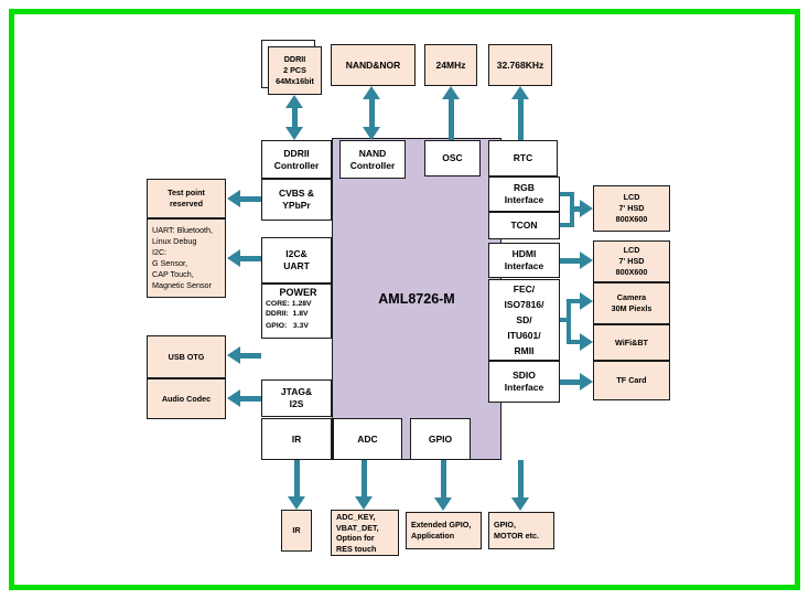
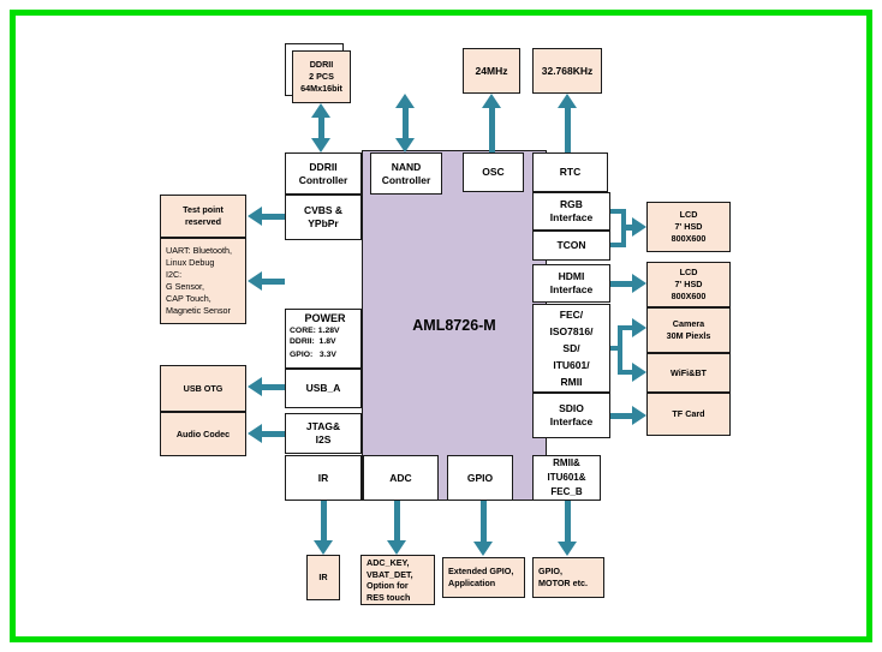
  AML8726-M
  DDRII
  2 PCS
  64Mx16bit
- NAND&NOR
  24MHz
  32.768KHz
  DDRII
  Controller
  NAND
  Controller
  OSC
  RTC
  CVBS &
  YPbPr
- I2C&
- UART
  POWER
+ USB_A
  JTAG&
  I2S
  IR
  ADC
  GPIO
+ RMII&
+ ITU601&
+ FEC_B
  RGB
  Interface
  TCON
  HDMI
  Interface
  FEC/
  ISO7816/
  SD/
  ITU601/
  RMII
  SDIO
  Interface
  Test point
  reserved
  UART: Bluetooth,
  Linux Debug
  I2C:
  G Sensor,
  CAP Touch,
  Magnetic Sensor
  USB OTG
  Audio Codec
  LCD
  7' HSD
  800X600
  LCD
  7' HSD
  800X600
  Camera
  30M Piexls
  WiFi&BT
  TF Card
  IR
  ADC_KEY,
  VBAT_DET,
  Option for
  RES touch
  Extended GPIO,
  Application
  GPIO,
  MOTOR etc.
